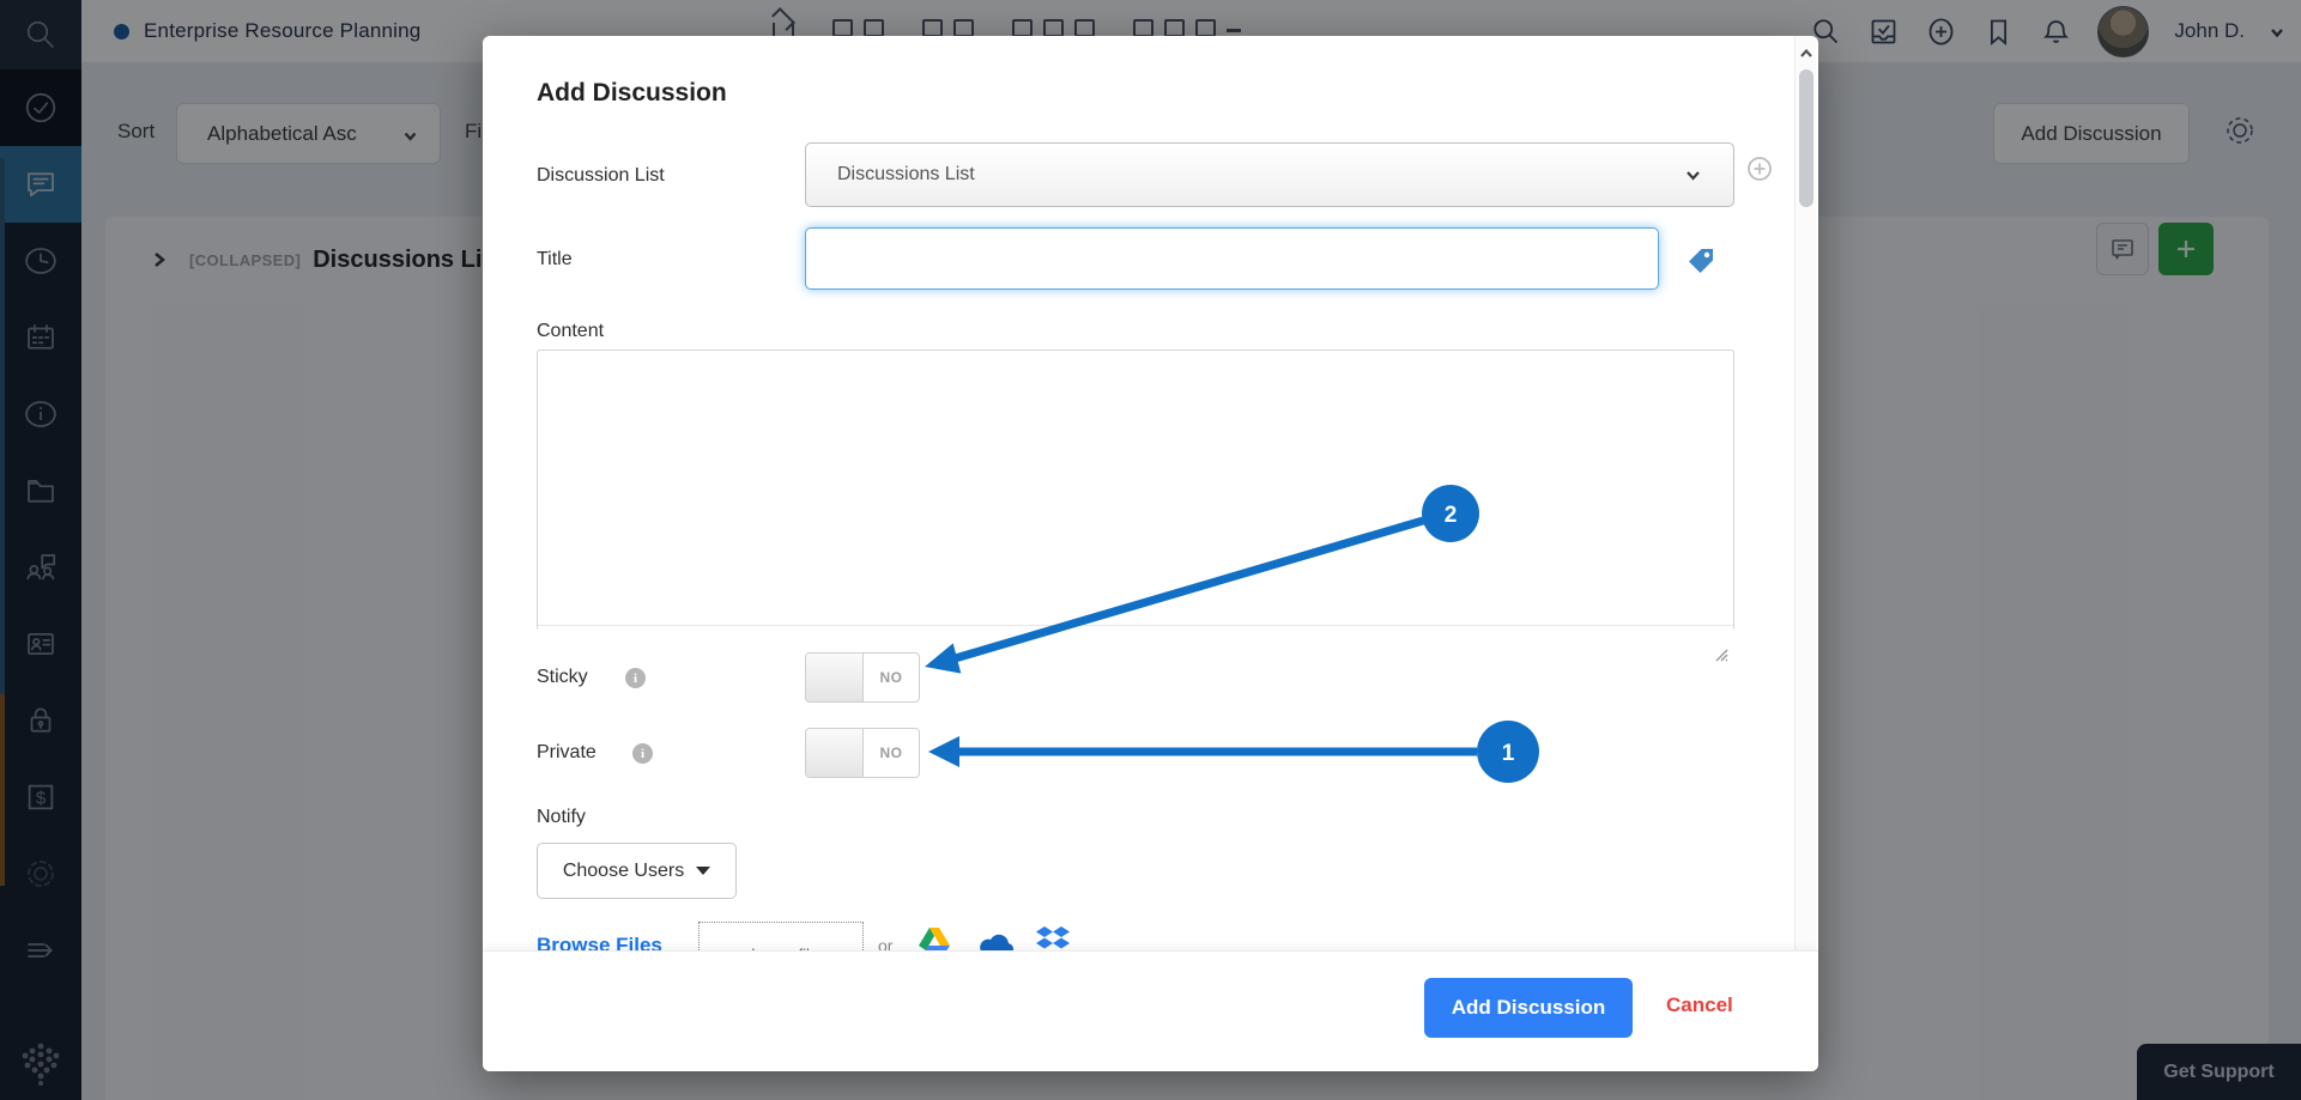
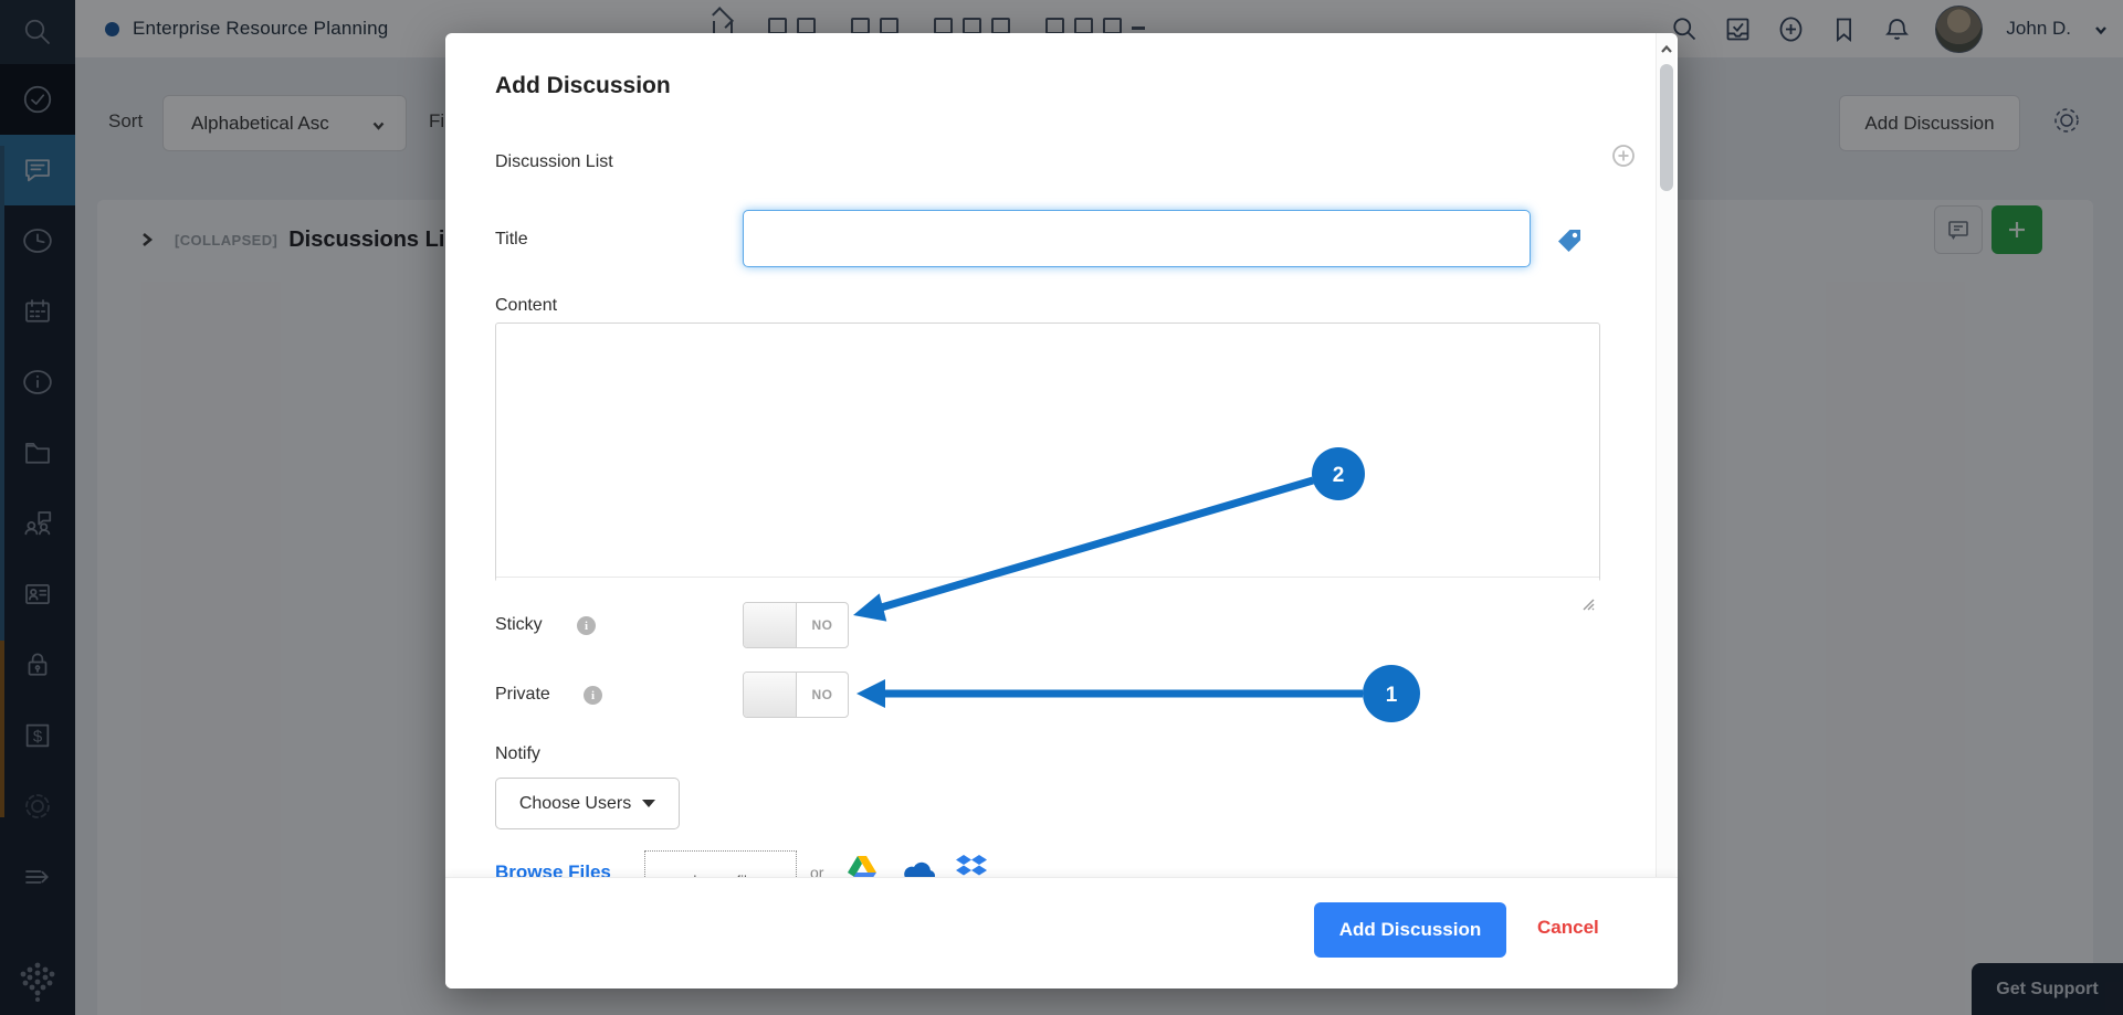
  Enterprise Resource Planning
  John D.
  $
  Sort
  Alphabetical Asc
  Fi
  Add Discussion
  [COLLAPSED]
  Discussions Li
  Get Support
  Add Discussion
  Discussion List
- Discussions List
  Title
  Content
  Sticky
  i
  NO
  Private
  i
  NO
  Notify
  Choose Users
  Browse Files
  or
  Add Discussion
  Cancel
  2
  1
